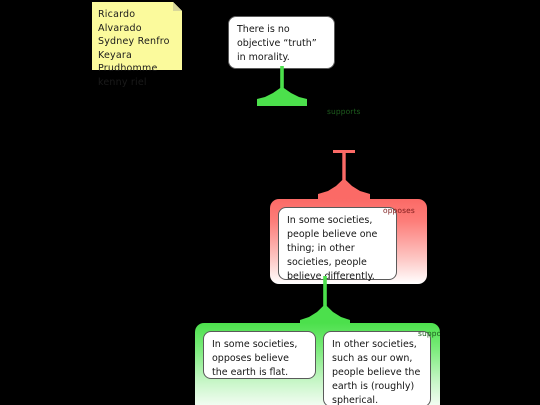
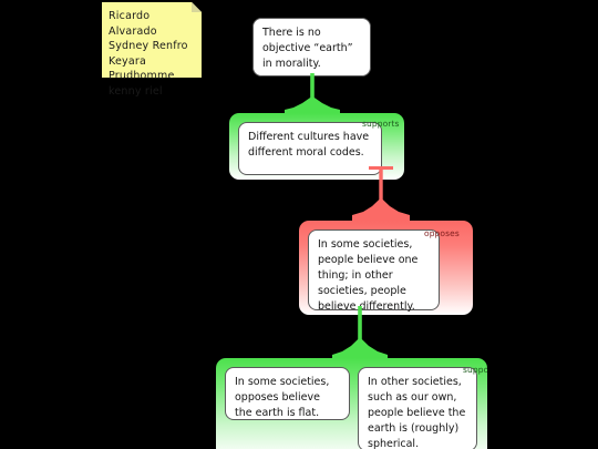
  Ricardo Alvarado
  Sydney Renfro
  Keyara Prudhomme
- There is no objective “truth” in morality.
+ There is no objective “earth” in morality.
+ Different cultures have different moral codes.
  supports
  In some societies, people believe one thing; in other societies, people believe differently.
  opposes
  In some societies, opposes believe the earth is flat.
  In other societies, such as our own, people believe the earth is (roughly) spherical.
  suppo
